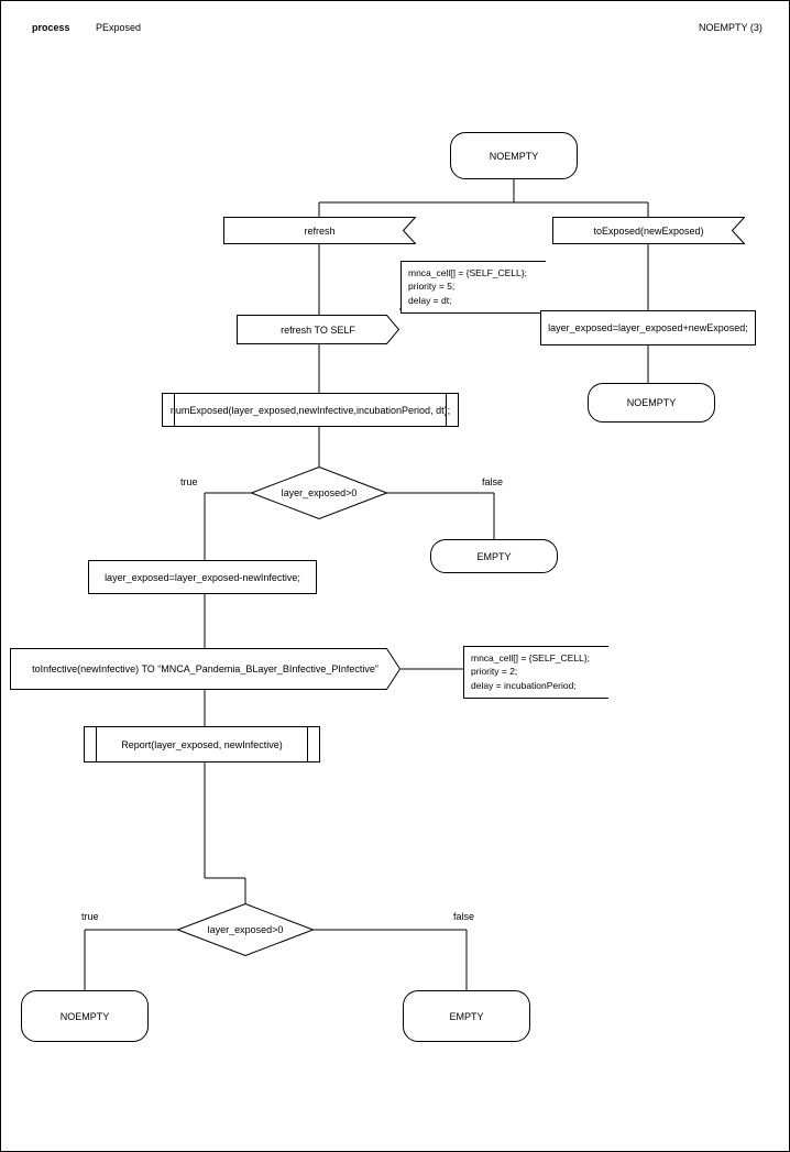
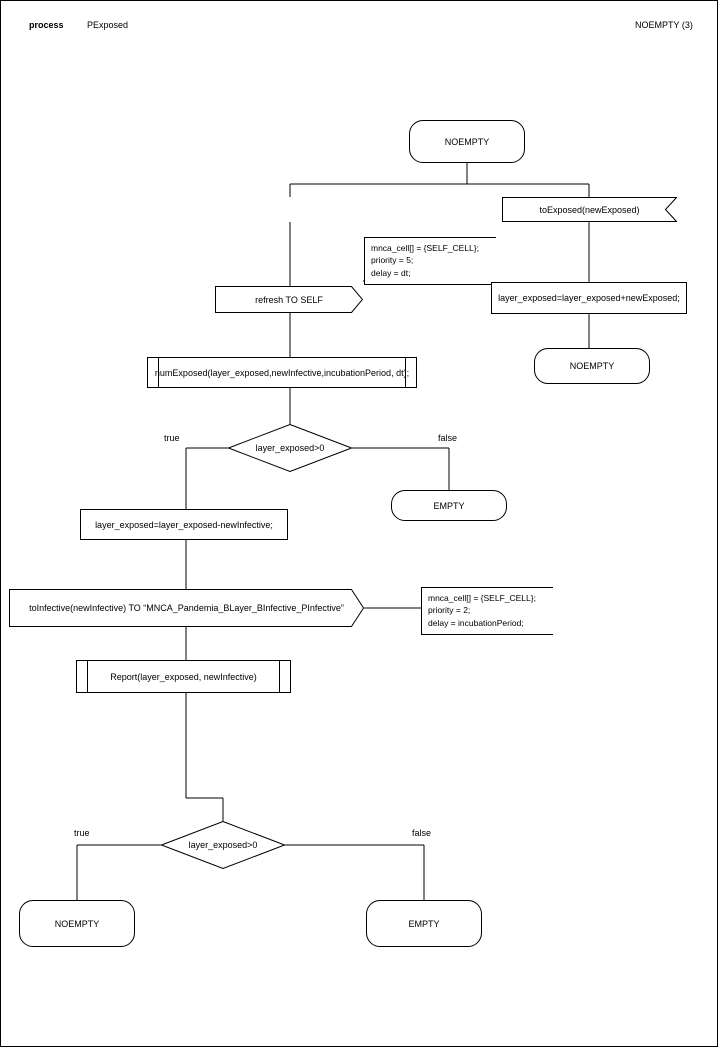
  process
  PExposed
  NOEMPTY (3)
  NOEMPTY
- refresh
  toExposed(newExposed)
  mnca_cell[] = {SELF_CELL};
  priority = 5;
  delay = dt;
  refresh TO SELF
  layer_exposed=layer_exposed+newExposed;
  NOEMPTY
  numExposed(layer_exposed,newInfective,incubationPeriod, dt);
  layer_exposed>0
  true
  false
  EMPTY
  layer_exposed=layer_exposed-newInfective;
  toInfective(newInfective) TO “MNCA_Pandemia_BLayer_BInfective_PInfective”
  mnca_cell[] = {SELF_CELL};
  priority = 2;
  delay = incubationPeriod;
  Report(layer_exposed, newInfective)
  layer_exposed>0
  true
  false
  NOEMPTY
  EMPTY
